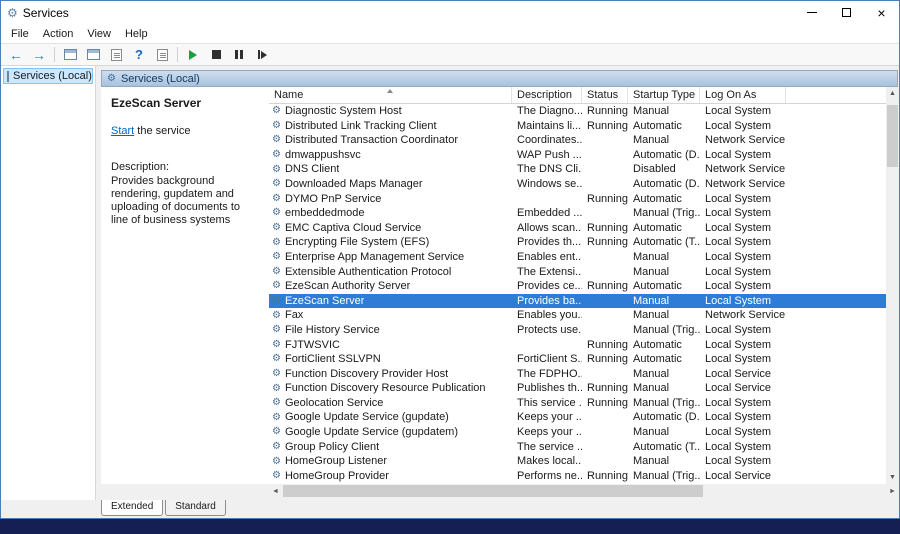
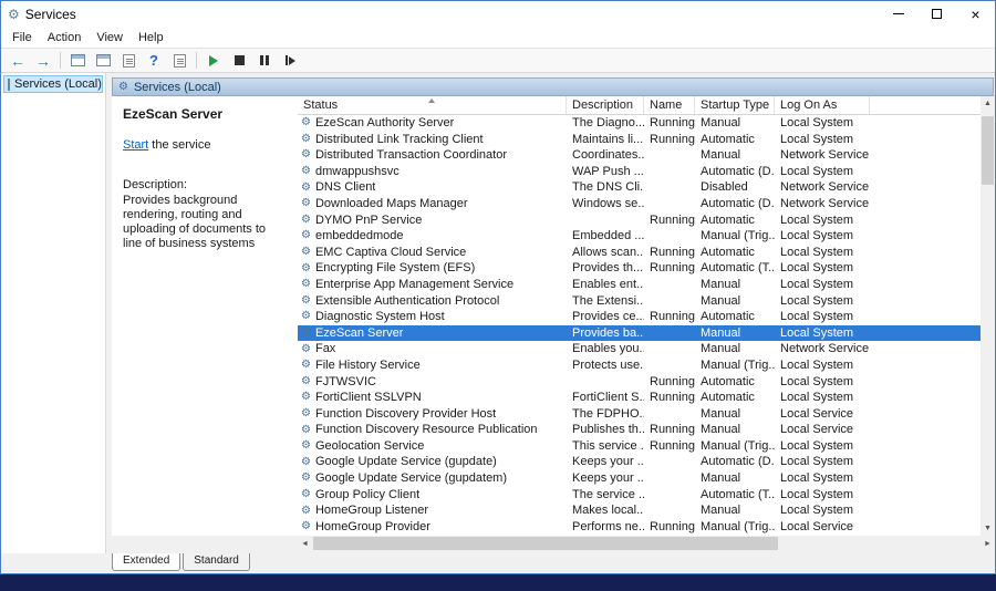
  ⚙
  Services
  ×
  File
  Action
  View
  Help
  ←
  →
  ?
  Services (Local)
  ⚙
  Services (Local)
  EzeScan Server
  Start the service
  Description:
- Provides background rendering, gupdatem and uploading of documents to line of business systems
+ Provides background rendering, routing and uploading of documents to line of business systems
- Name
+ Status
  Description
- Status
+ Name
  Startup Type
  Log On As
  ⚙
- Diagnostic System Host
+ EzeScan Authority Server
  The Diagno...
  Running
  Manual
  Local System
  ⚙
  Distributed Link Tracking Client
  Maintains li...
  Running
  Automatic
  Local System
  ⚙
  Distributed Transaction Coordinator
  Coordinates..
  Manual
  Network Service
  ⚙
  dmwappushsvc
  WAP Push ...
  Automatic (D.
  Local System
  ⚙
  DNS Client
  The DNS Cli.
  Disabled
  Network Service
  ⚙
  Downloaded Maps Manager
  Windows se..
  Automatic (D.
  Network Service
  ⚙
  DYMO PnP Service
  Running
  Automatic
  Local System
  ⚙
  embeddedmode
  Embedded ...
  Manual (Trig..
  Local System
  ⚙
  EMC Captiva Cloud Service
  Allows scan..
  Running
  Automatic
  Local System
  ⚙
  Encrypting File System (EFS)
  Provides th...
  Running
  Automatic (T..
  Local System
  ⚙
  Enterprise App Management Service
  Enables ent..
  Manual
  Local System
  ⚙
  Extensible Authentication Protocol
  The Extensi..
  Manual
  Local System
  ⚙
- EzeScan Authority Server
+ Diagnostic System Host
  Provides ce..
  Running
  Automatic
  Local System
  ⚙
  EzeScan Server
  Provides ba..
  Manual
  Local System
  ⚙
  Fax
  Enables you.
  Manual
  Network Service
  ⚙
  File History Service
  Protects use.
  Manual (Trig..
  Local System
  ⚙
  FJTWSVIC
  Running
  Automatic
  Local System
  ⚙
  FortiClient SSLVPN
  FortiClient S.
  Running
  Automatic
  Local System
  ⚙
  Function Discovery Provider Host
  The FDPHO.
  Manual
  Local Service
  ⚙
  Function Discovery Resource Publication
  Publishes th..
  Running
  Manual
  Local Service
  ⚙
  Geolocation Service
  This service .
  Running
  Manual (Trig..
  Local System
  ⚙
  Google Update Service (gupdate)
  Keeps your ..
  Automatic (D.
  Local System
  ⚙
  Google Update Service (gupdatem)
  Keeps your ..
  Manual
  Local System
  ⚙
  Group Policy Client
  The service ..
  Automatic (T..
  Local System
  ⚙
  HomeGroup Listener
  Makes local..
  Manual
  Local System
  ⚙
  HomeGroup Provider
  Performs ne..
  Running
  Manual (Trig..
  Local Service
  Extended
  Standard
